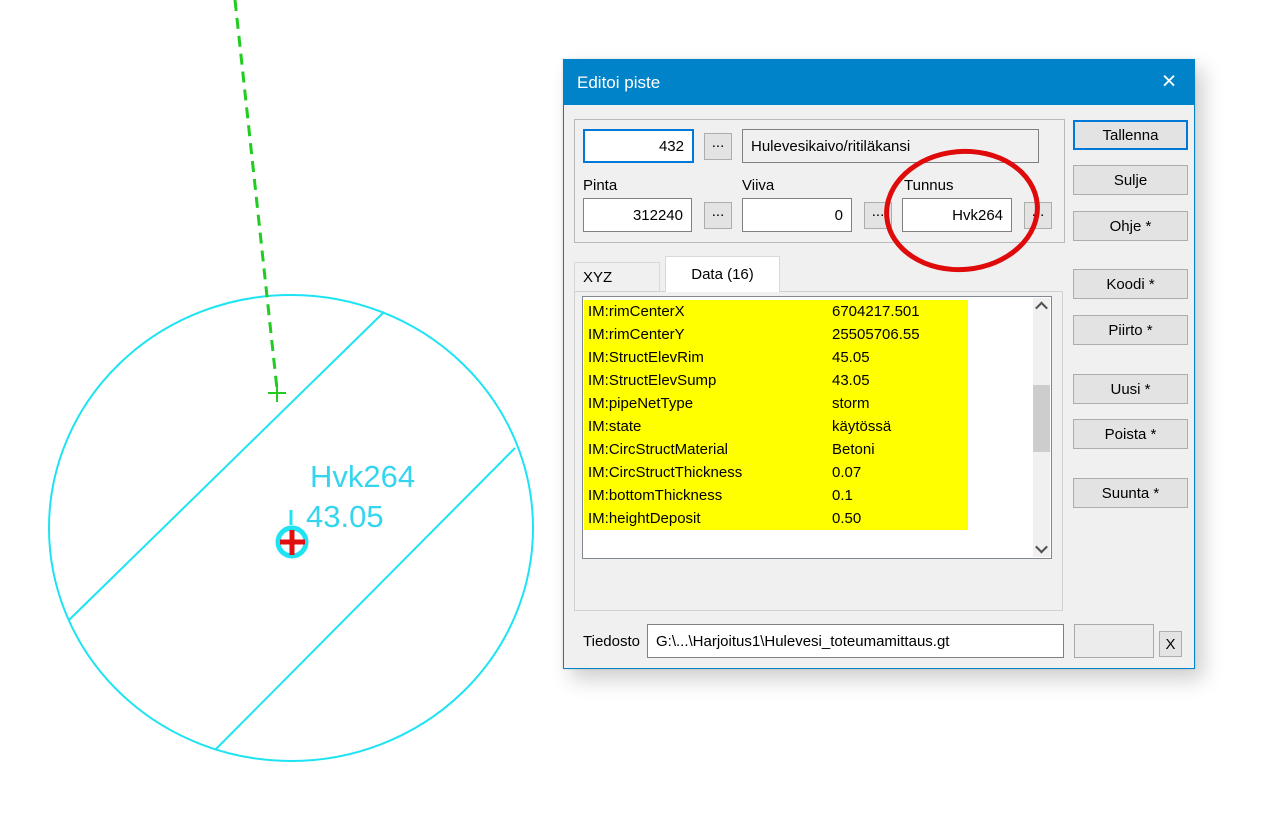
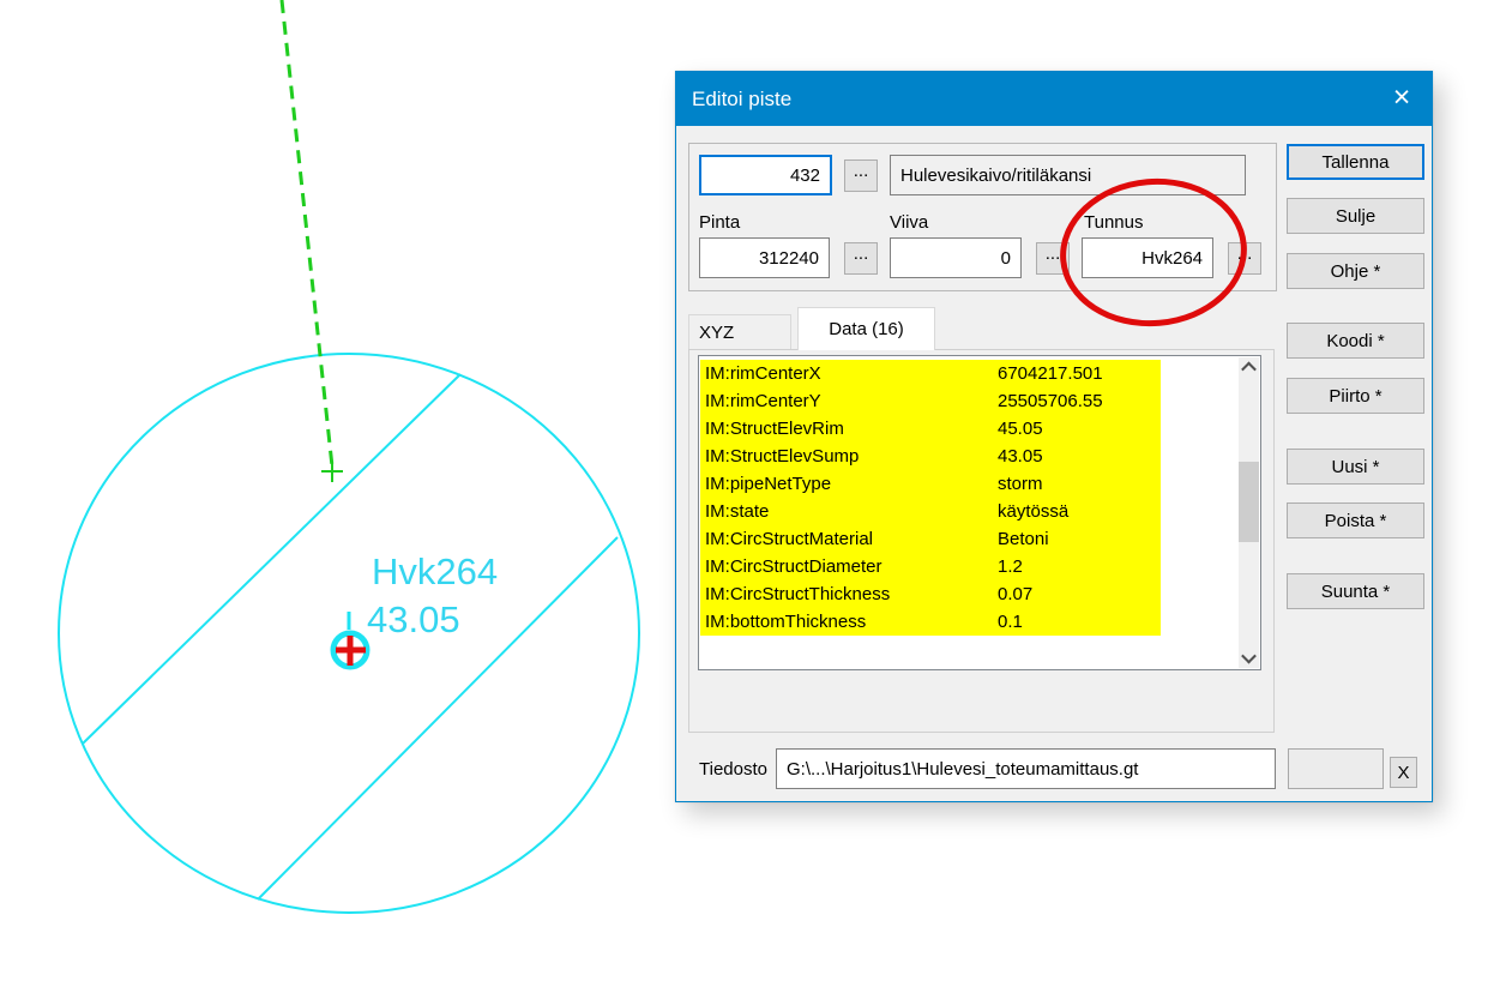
  Hvk264
  43.05
  Editoi piste
  ×
  432
  ...
  Hulevesikaivo/ritiläkansi
  Pinta
  Viiva
  Tunnus
  312240
  ...
  0
  ...
  Hvk264
  ...
  XYZ
  Data (16)
  IM:rimCenterX
  6704217.501
  IM:rimCenterY
  25505706.55
  IM:StructElevRim
  45.05
  IM:StructElevSump
  43.05
  IM:pipeNetType
  storm
  IM:state
  käytössä
  IM:CircStructMaterial
  Betoni
+ IM:CircStructDiameter
+ 1.2
  IM:CircStructThickness
  0.07
  IM:bottomThickness
  0.1
- IM:heightDeposit
- 0.50
  Tiedosto
  G:\...\Harjoitus1\Hulevesi_toteumamittaus.gt
  X
  Tallenna
  Sulje
  Ohje *
  Koodi *
  Piirto *
  Uusi *
  Poista *
  Suunta *
